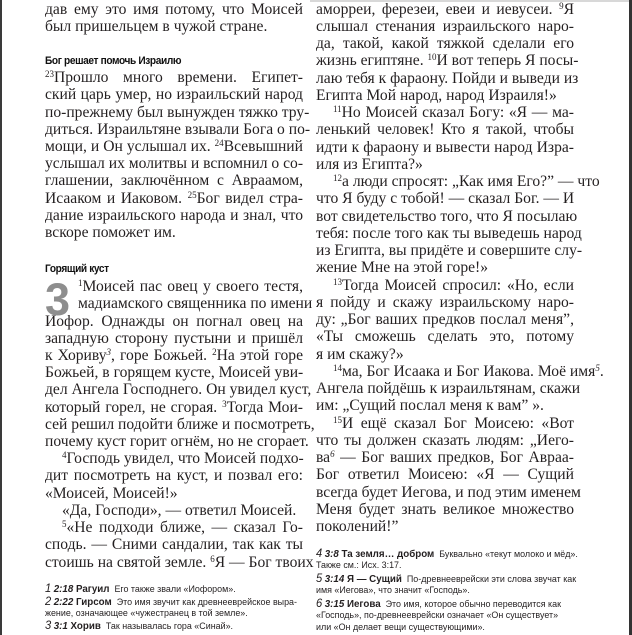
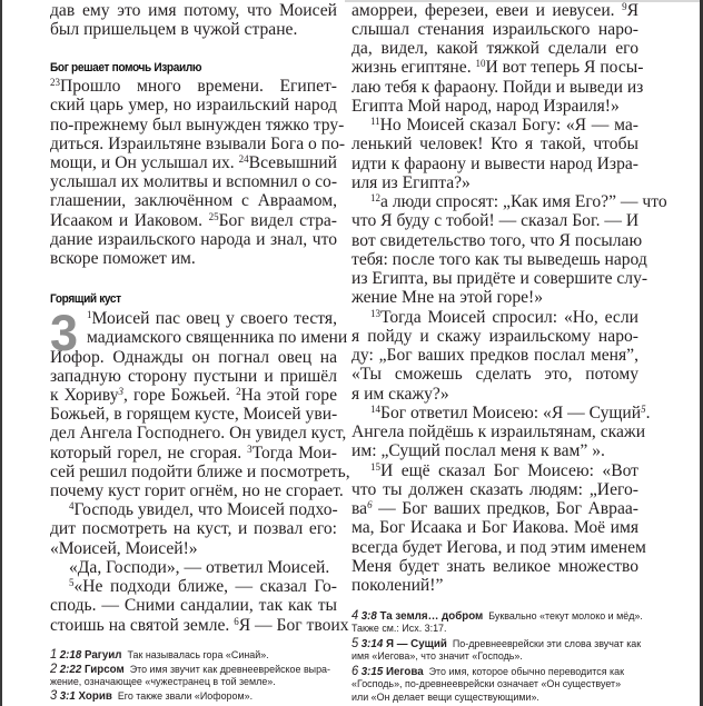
  дав ему это имя потому, что Моисей
  был пришельцем в чужой стране.
  Бог решает помочь Израилю
  23Прошло много времени. Египет-
  ский царь умер, но израильский народ
  по-прежнему был вынужден тяжко тру-
  диться. Израильтяне взывали Бога о по-
  мощи, и Он услышал их. 24Всевышний
  услышал их молитвы и вспомнил о со-
  глашении, заключённом с Авраамом,
  Исааком и Иаковом. 25Бог видел стра-
  дание израильского народа и знал, что
  вскоре поможет им.
  Горящий куст
  3
  1Моисей пас овец у своего тестя,
  мадиамского священника по имени
  Иофор. Однажды он погнал овец на
  западную сторону пустыни и пришёл
  к Хориву3, горе Божьей. 2На этой горе
  Божьей, в горящем кусте, Моисей уви-
  дел Ангела Господнего. Он увидел куст,
  который горел, не сгорая. 3Тогда Мои-
  сей решил подойти ближе и посмотреть,
  почему куст горит огнём, но не сгорает.
  4Господь увидел, что Моисей подхо-
  дит посмотреть на куст, и позвал его:
  «Моисей, Моисей!»
  «Да, Господи», — ответил Моисей.
  5«Не подходи ближе, — сказал Го-
  сподь. — Сними сандалии, так как ты
  стоишь на святой земле. 6Я — Бог твоих
- 1 2:18 Рагуил Его также звали «Иофором».
+ 1 2:18 Рагуил Так называлась гора «Синай».
  2 2:22 Гирсом Это имя звучит как древнееврейское выра-
  жение, означающее «чужестранец в той земле».
- 3 3:1 Хорив Так называлась гора «Синай».
+ 3 3:1 Хорив Его также звали «Иофором».
  аморреи, ферезеи, евеи и иевусеи. 9Я
  слышал стенания израильского наро-
- да, такой, какой тяжкой сделали его
+ да, видел, какой тяжкой сделали его
  жизнь египтяне. 10И вот теперь Я посы-
  лаю тебя к фараону. Пойди и выведи из
  Египта Мой народ, народ Израиля!»
  11Но Моисей сказал Богу: «Я — ма-
  ленький человек! Кто я такой, чтобы
  идти к фараону и вывести народ Изра-
  иля из Египта?»
  12а люди спросят: „Как имя Его?” — что
  что Я буду с тобой! — сказал Бог. — И
  вот свидетельство того, что Я посылаю
  тебя: после того как ты выведешь народ
  из Египта, вы придёте и совершите слу-
  жение Мне на этой горе!»
  13Тогда Моисей спросил: «Но, если
  я пойду и скажу израильскому наро-
  ду: „Бог ваших предков послал меня”,
  «Ты сможешь сделать это, потому
  я им скажу?»
- 14ма, Бог Исаака и Бог Иакова. Моё имя5.
+ 14Бог ответил Моисею: «Я — Сущий5.
  Ангела пойдёшь к израильтянам, скажи
  им: „Сущий послал меня к вам” ».
  15И ещё сказал Бог Моисею: «Вот
  что ты должен сказать людям: „Иего-
  ва6 — Бог ваших предков, Бог Авраа-
- Бог ответил Моисею: «Я — Сущий
+ ма, Бог Исаака и Бог Иакова. Моё имя
  всегда будет Иегова, и под этим именем
  Меня будет знать великое множество
  поколений!”
  4 3:8 Та земля… добром Буквально «текут молоко и мёд».
  Также см.: Исх. 3:17.
  5 3:14 Я — Сущий По-древнееврейски эти слова звучат как
  имя «Иегова», что значит «Господь».
  6 3:15 Иегова Это имя, которое обычно переводится как
  «Господь», по-древнееврейски означает «Он существует»
  или «Он делает вещи существующими».
